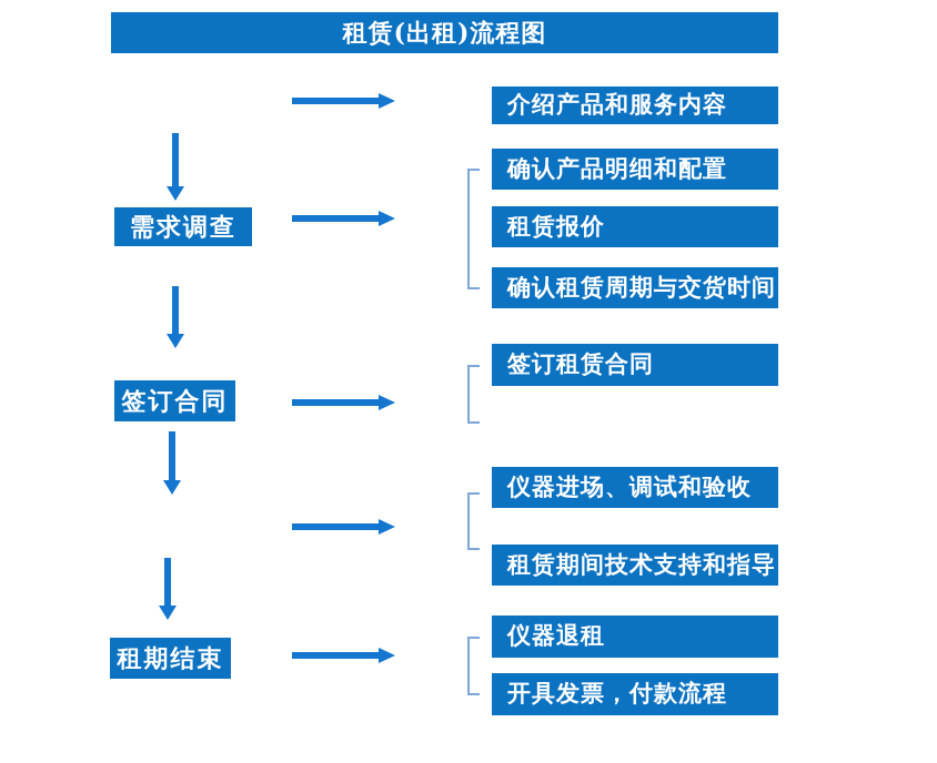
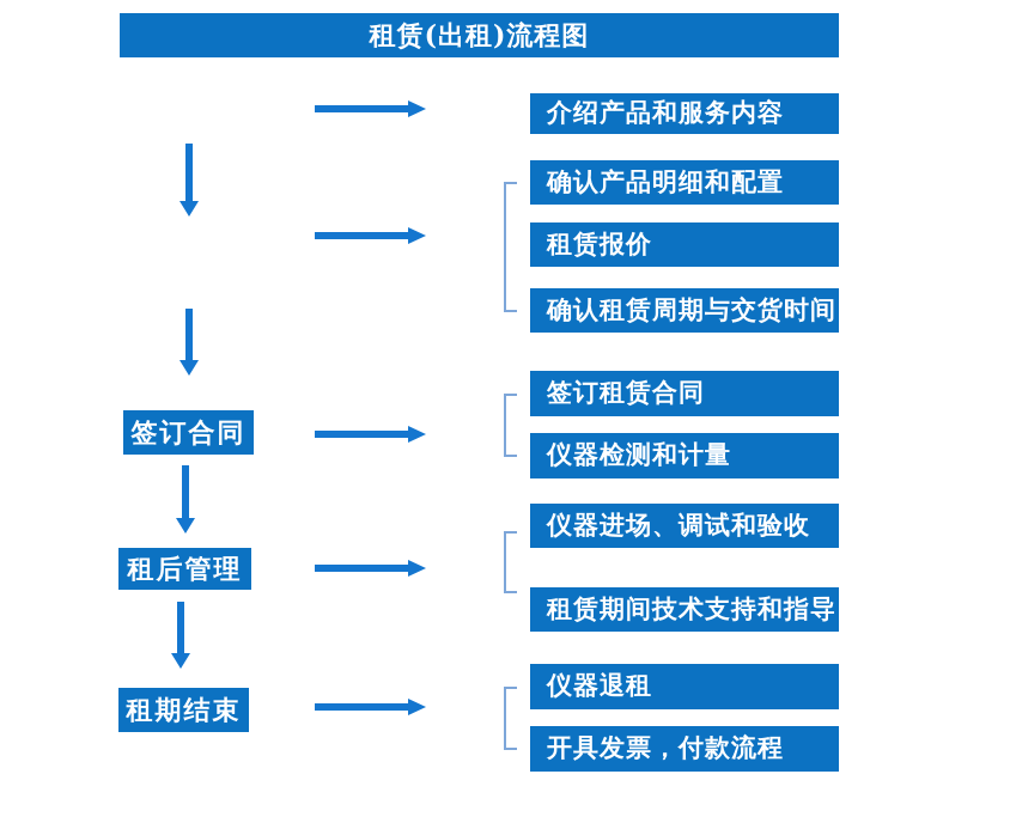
  租赁(出租)流程图
- 需求调查
  签订合同
+ 租后管理
  租期结束
  介绍产品和服务内容
  确认产品明细和配置
  租赁报价
  确认租赁周期与交货时间
  签订租赁合同
+ 仪器检测和计量
  仪器进场、调试和验收
  租赁期间技术支持和指导
  仪器退租
  开具发票，付款流程
